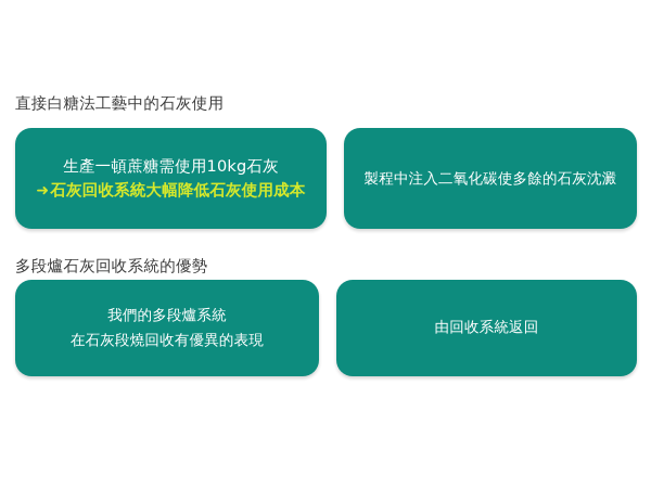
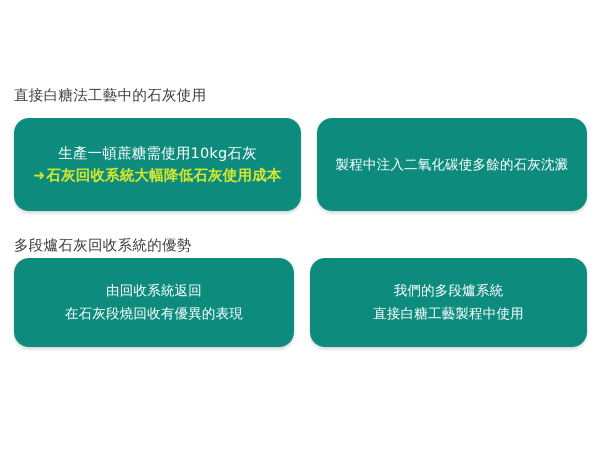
  直接白糖法工藝中的石灰使用
  生產一頓蔗糖需使用10kg石灰
  ➜石灰回收系統大幅降低石灰使用成本
  製程中注入二氧化碳使多餘的石灰沈澱
  多段爐石灰回收系統的優勢
- 我們的多段爐系統
+ 由回收系統返回
  在石灰段燒回收有優異的表現
- 由回收系統返回
+ 我們的多段爐系統
+ 直接白糖工藝製程中使用
